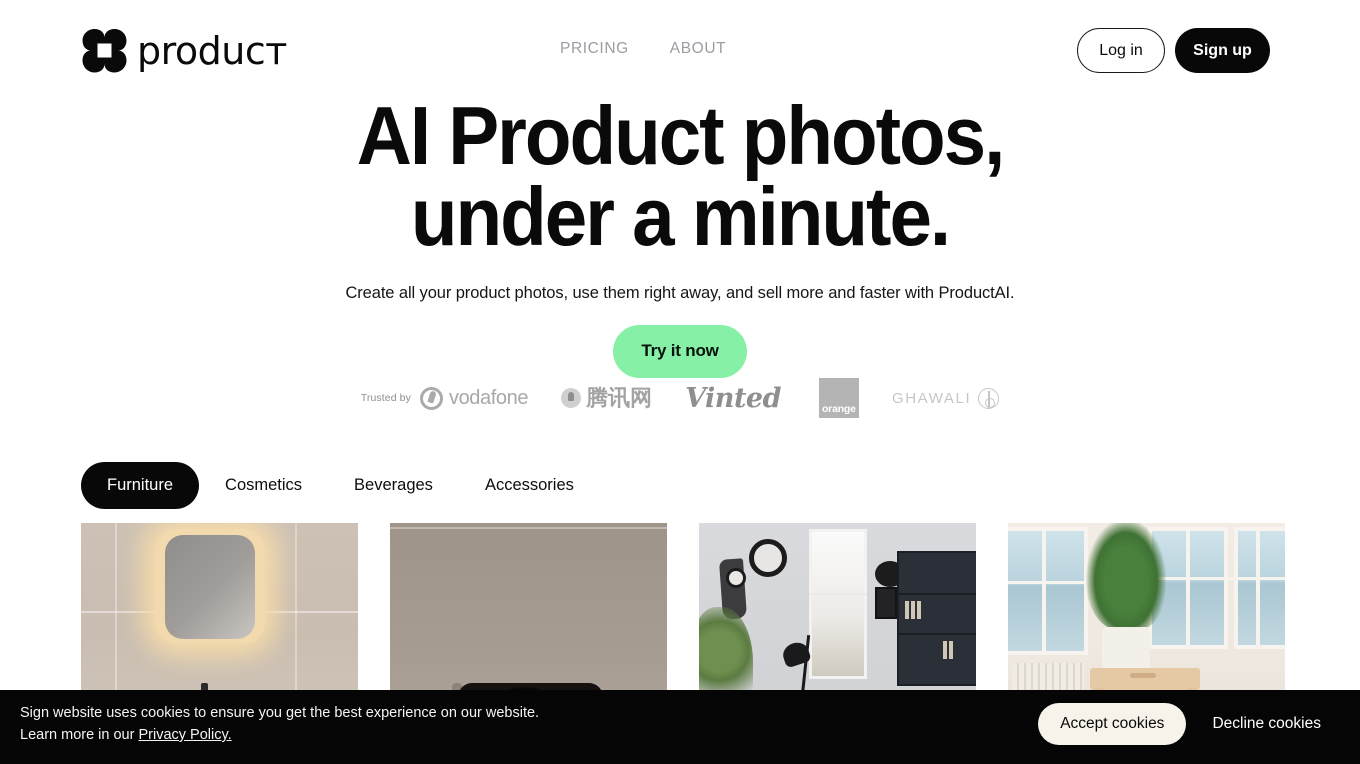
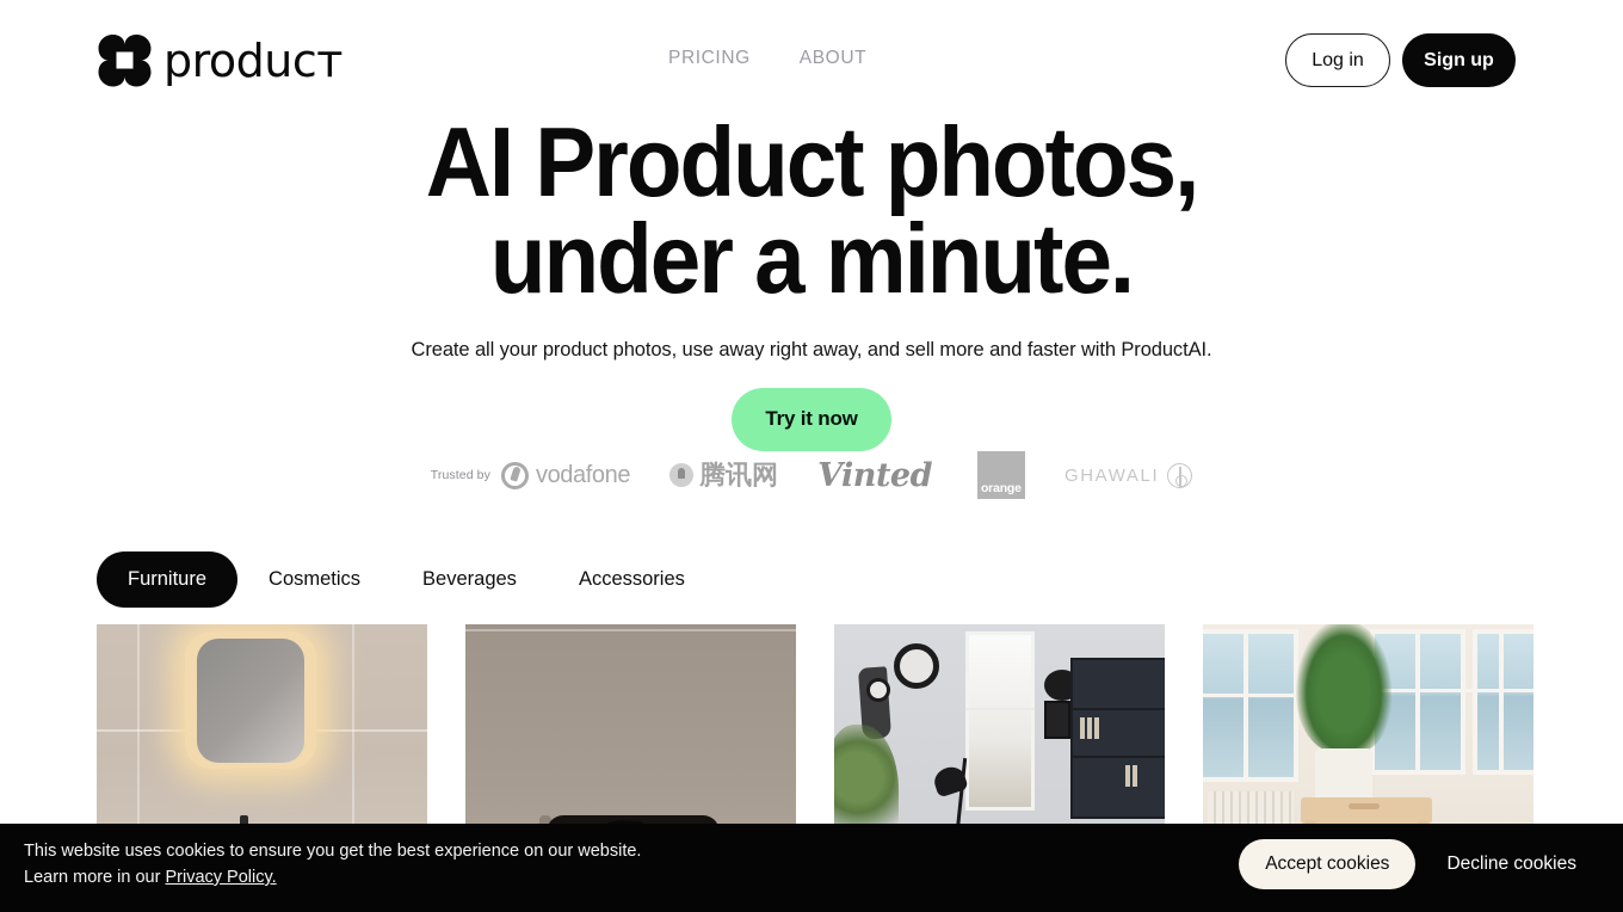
  producт
  PRICING
  ABOUT
  Log in
  Sign up
  AI Product photos, under a minute.
- Create all your product photos, use them right away, and sell more and faster with ProductAI.
+ Create all your product photos, use away right away, and sell more and faster with ProductAI.
  Try it now
  Trusted by
  vodafone
  腾讯网
  Vinted
  orange
  GHAWALI
  Furniture
  Cosmetics
  Beverages
  Accessories
- Sign website uses cookies to ensure you get the best experience on our website.
+ This website uses cookies to ensure you get the best experience on our website.
  Learn more in our Privacy Policy.
  Accept cookies
  Decline cookies
